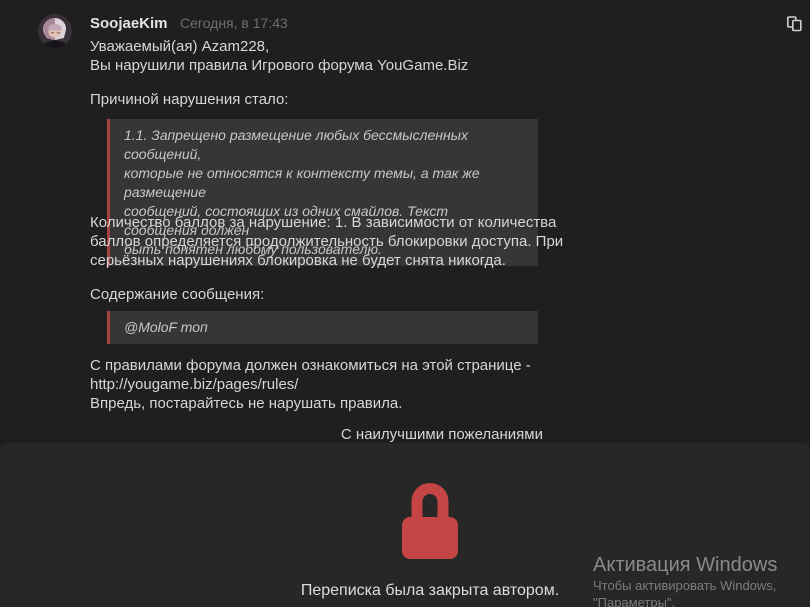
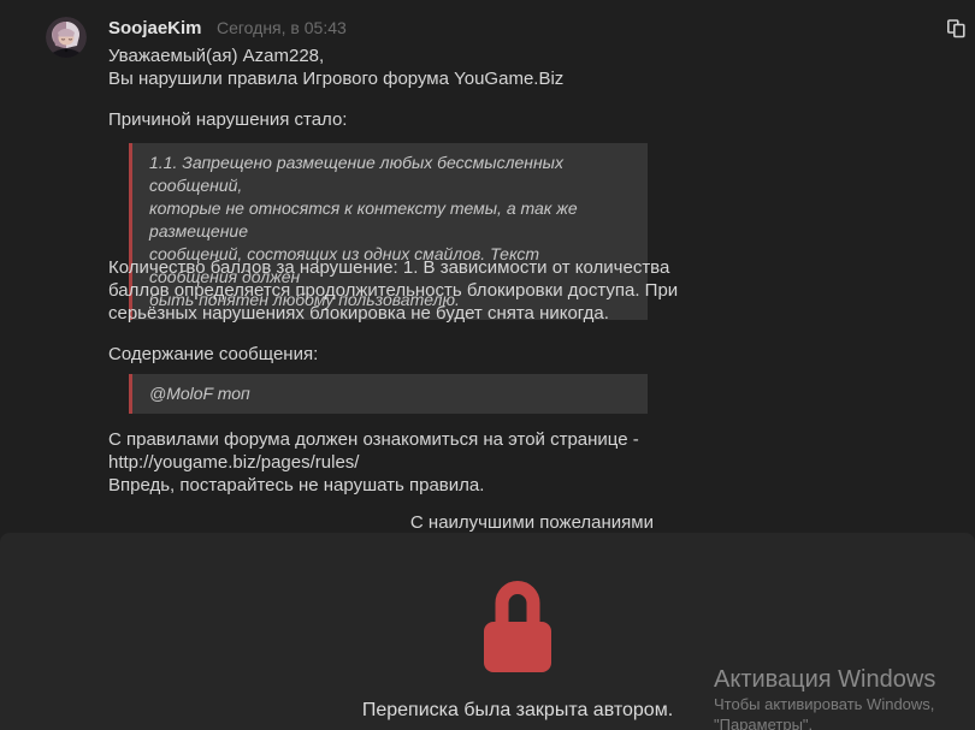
- SoojaeKim Сегодня, в 17:43
+ SoojaeKim Сегодня, в 05:43
  Уважаемый(ая) Azam228,
  Вы нарушили правила Игрового форума YouGame.Biz
  Причиной нарушения стало:
  1.1. Запрещено размещение любых бессмысленных сообщений,
  которые не относятся к контексту темы, а так же размещение
  сообщений, состоящих из одних смайлов. Текст сообщения должен
  быть понятен любому пользователю.
  Количество баллов за нарушение: 1. В зависимости от количества
  баллов определяется продолжительность блокировки доступа. При
  серьёзных нарушениях блокировка не будет снята никогда.
  Содержание сообщения:
  @MoloF топ
  С правилами форума должен ознакомиться на этой странице -
  http://yougame.biz/pages/rules/
  Впредь, постарайтесь не нарушать правила.
  С наилучшими пожеланиями
  Переписка была закрыта автором.
  Активация Windows
  Чтобы активировать Windows,
  "Параметры".
